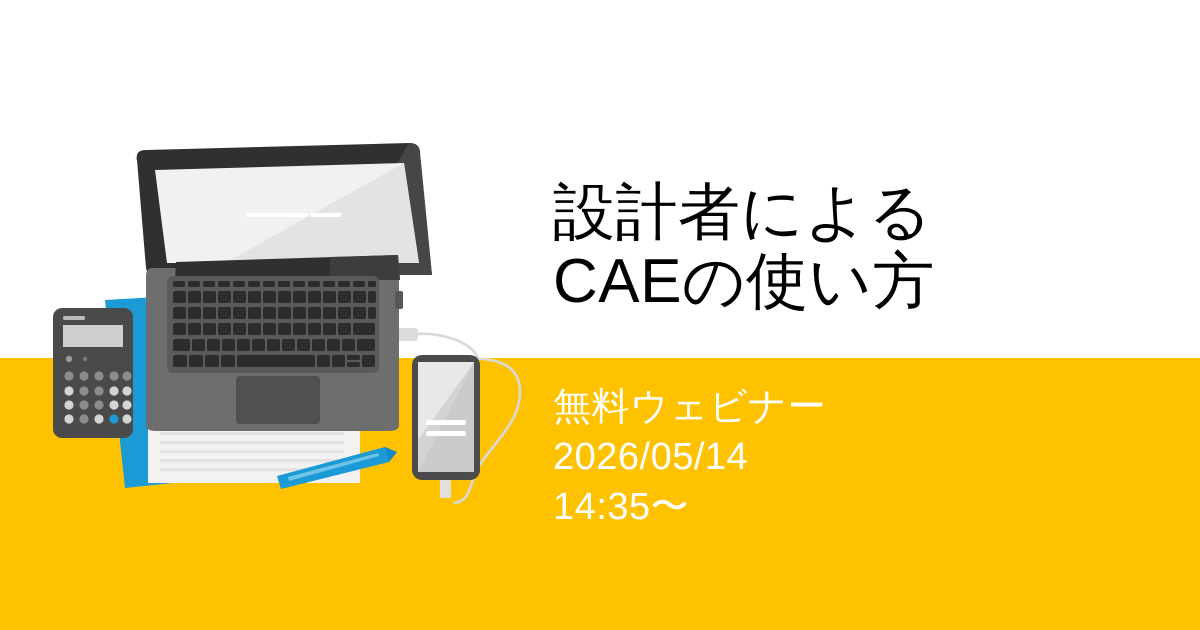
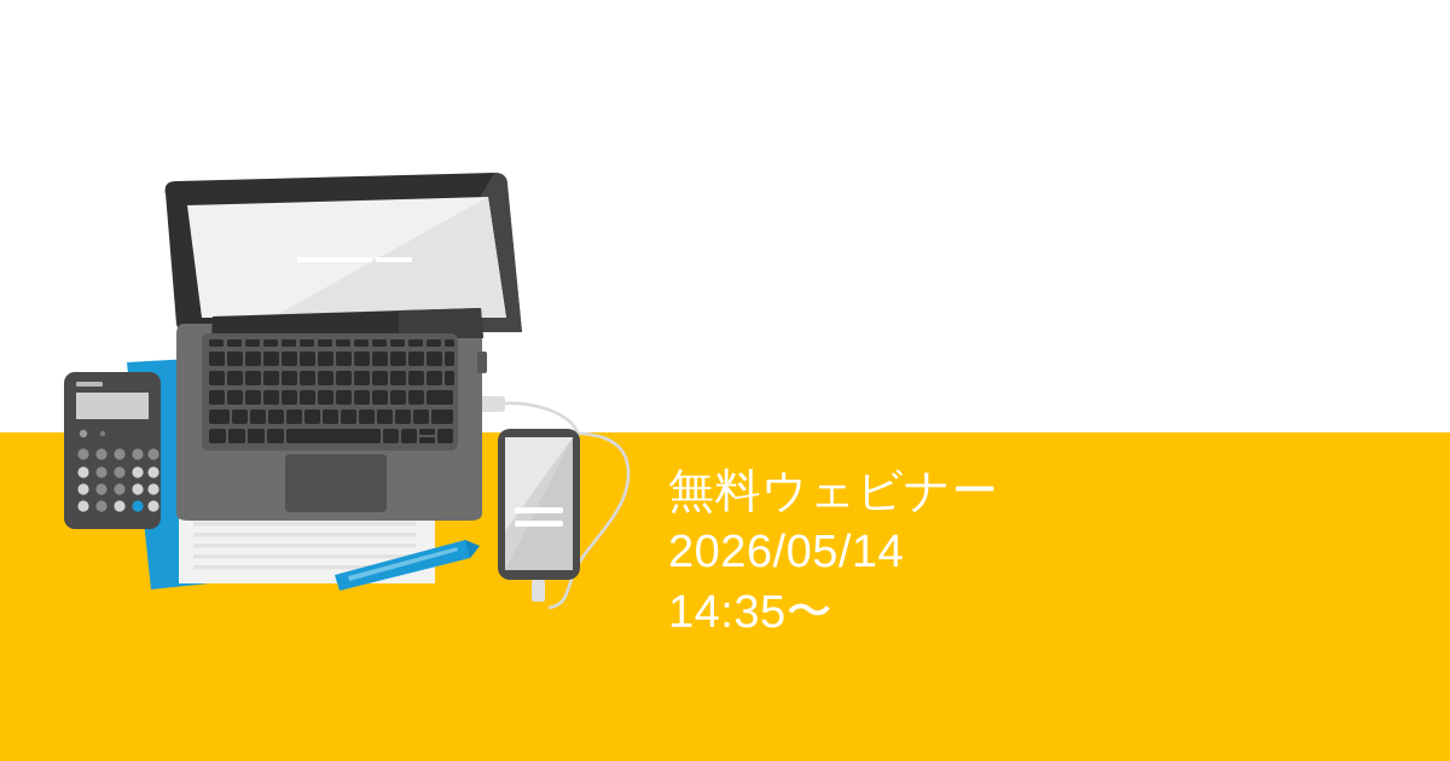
- 設計者による
- CAEの使い方
  無料ウェビナー
  2026/05/14
  14:35〜
